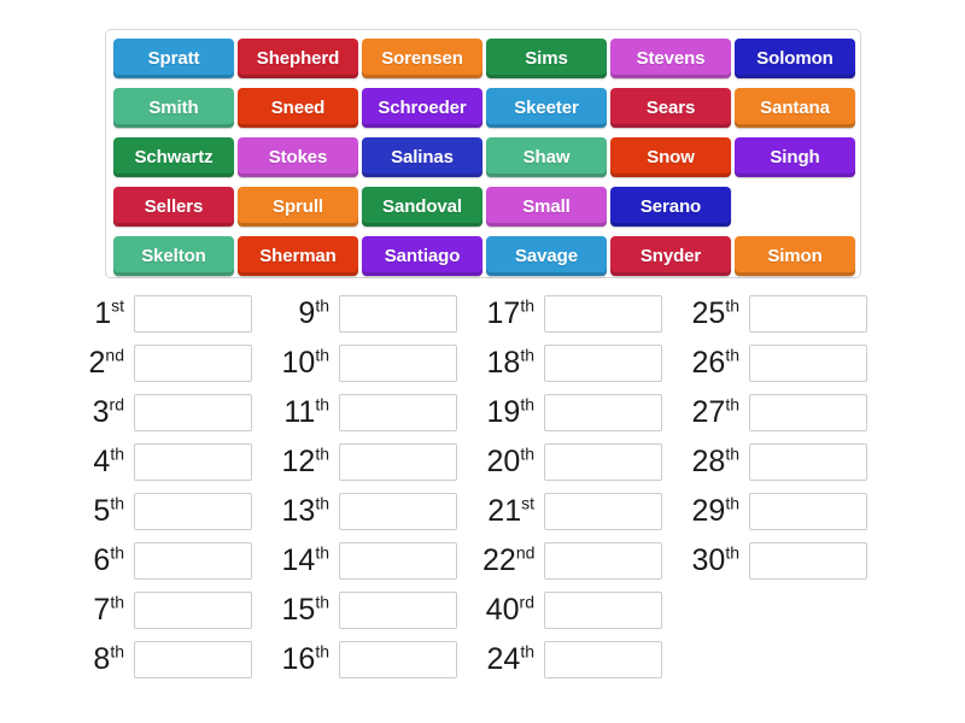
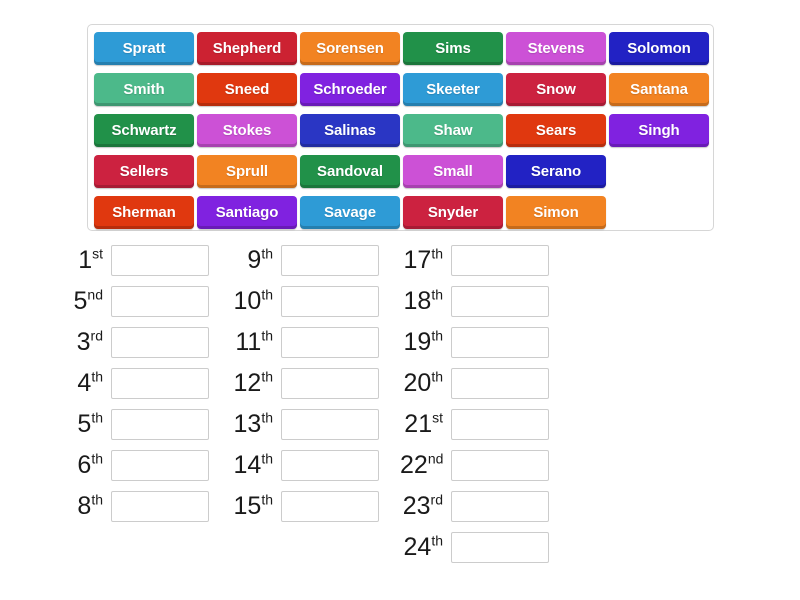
  Spratt
  Shepherd
  Sorensen
  Sims
  Stevens
  Solomon
  Smith
  Sneed
  Schroeder
  Skeeter
- Sears
+ Snow
  Santana
  Schwartz
  Stokes
  Salinas
  Shaw
- Snow
+ Sears
  Singh
  Sellers
  Sprull
  Sandoval
  Small
  Serano
- Skelton
  Sherman
  Santiago
  Savage
  Snyder
  Simon
  1st
- 2nd
+ 5nd
  3rd
  4th
  5th
  6th
- 7th
  8th
  9th
  10th
  11th
  12th
  13th
  14th
  15th
- 16th
  17th
  18th
  19th
  20th
  21st
  22nd
- 40rd
+ 23rd
  24th
- 25th
- 26th
- 27th
- 28th
- 29th
- 30th
